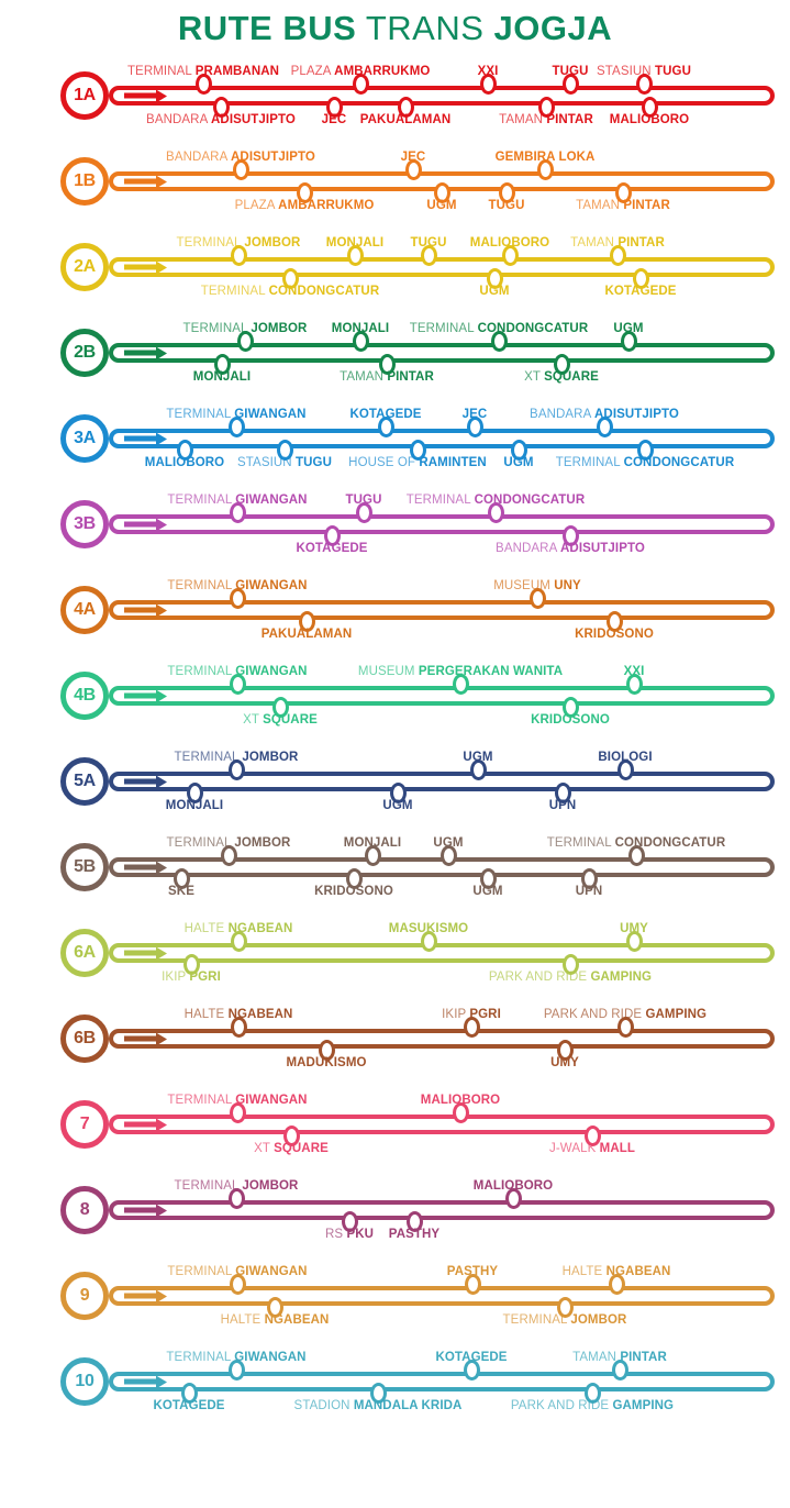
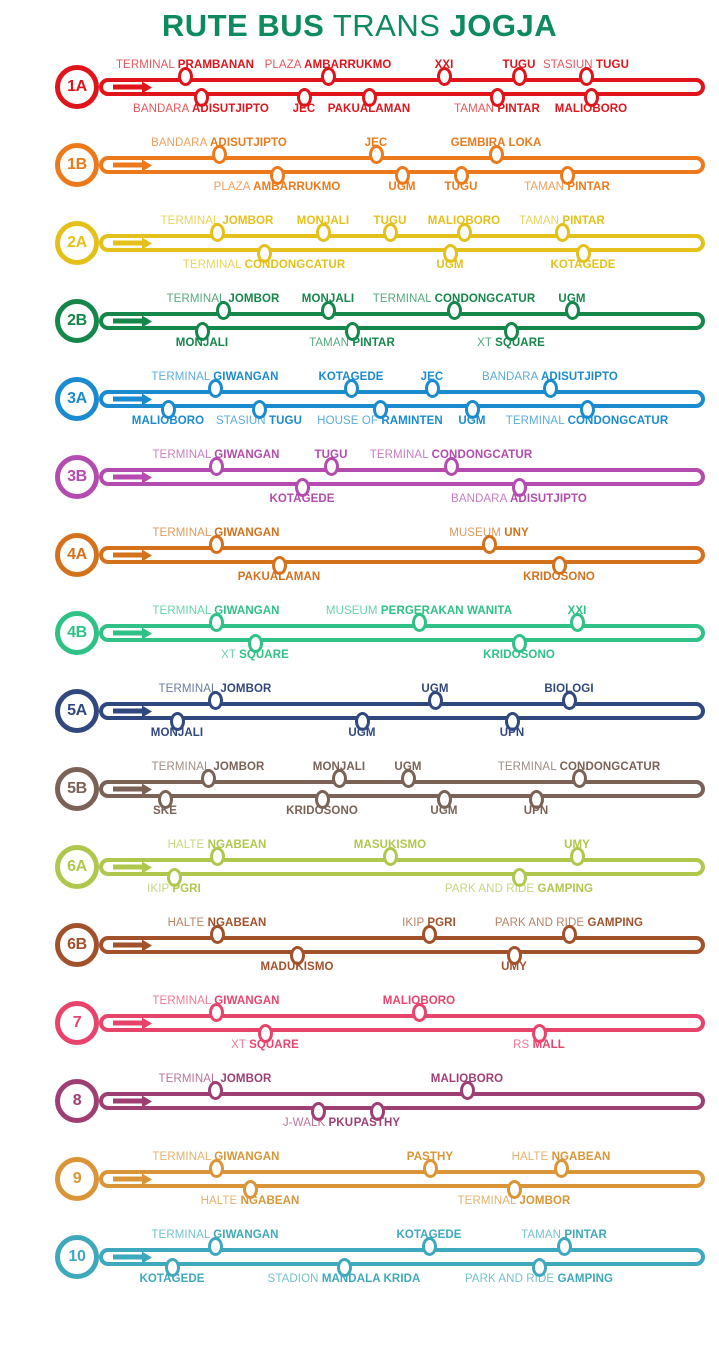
  RUTE BUS TRANS JOGJA
  1A
  TERMINAL PRAMBANAN
  PLAZA AMBARRUKMO
  XXI
  TUGU
  STASIUN TUGU
  BANDARA ADISUTJIPTO
  JEC
  PAKUALAMAN
  TAMAN PINTAR
  MALIOBORO
  1B
  BANDARA ADISUTJIPTO
  JEC
  GEMBIRA LOKA
  PLAZA AMBARRUKMO
  UGM
  TUGU
  TAMAN PINTAR
  2A
  TERMINAL JOMBOR
  MONJALI
  TUGU
  MALIOBORO
  TAMAN PINTAR
  TERMINAL CONDONGCATUR
  UGM
  KOTAGEDE
  2B
  TERMINAL JOMBOR
  MONJALI
  TERMINAL CONDONGCATUR
  UGM
  MONJALI
  TAMAN PINTAR
  XT SQUARE
  3A
  TERMINAL GIWANGAN
  KOTAGEDE
  JEC
  BANDARA ADISUTJIPTO
  MALIOBORO
  STASIUN TUGU
  HOUSE OF RAMINTEN
  UGM
  TERMINAL CONDONGCATUR
  3B
  TERMINAL GIWANGAN
  TUGU
  TERMINAL CONDONGCATUR
  KOTAGEDE
  BANDARA ADISUTJIPTO
  4A
  TERMINAL GIWANGAN
  MUSEUM UNY
  PAKUALAMAN
  KRIDOSONO
  4B
  TERMINAL GIWANGAN
  MUSEUM PERGERAKAN WANITA
  XXI
  XT SQUARE
  KRIDOSONO
  5A
  TERMINAL JOMBOR
  UGM
  BIOLOGI
  MONJALI
  UGM
  UPN
  5B
  TERMINAL JOMBOR
  MONJALI
  UGM
  TERMINAL CONDONGCATUR
  SKE
  KRIDOSONO
  UGM
  UPN
  6A
  HALTE NGABEAN
  MASUKISMO
  UMY
  IKIP PGRI
  PARK AND RIDE GAMPING
  6B
  HALTE NGABEAN
  IKIP PGRI
  PARK AND RIDE GAMPING
  MADUKISMO
  UMY
  7
  TERMINAL GIWANGAN
  MALIOBORO
  XT SQUARE
- J-WALK MALL
+ RS MALL
  8
  TERMINAL JOMBOR
  MALIOBORO
- RS PKU
+ J-WALK PKU
  PASTHY
  9
  TERMINAL GIWANGAN
  PASTHY
  HALTE NGABEAN
  HALTE NGABEAN
  TERMINAL JOMBOR
  10
  TERMINAL GIWANGAN
  KOTAGEDE
  TAMAN PINTAR
  KOTAGEDE
  STADION MANDALA KRIDA
  PARK AND RIDE GAMPING
